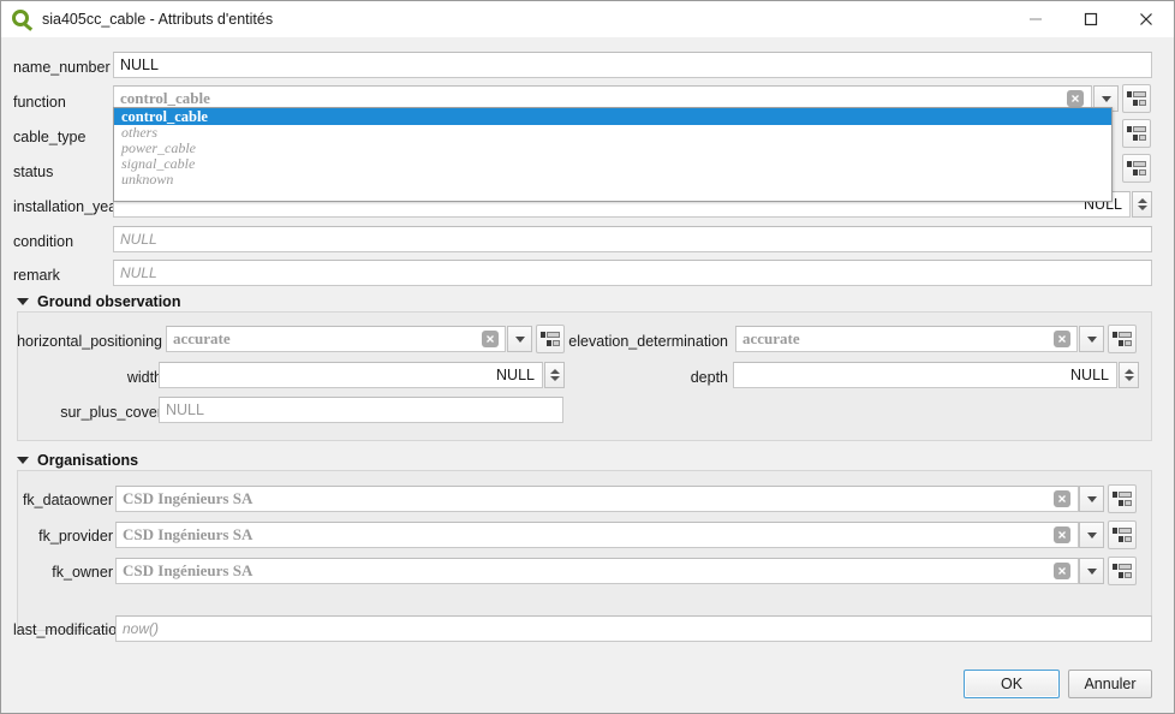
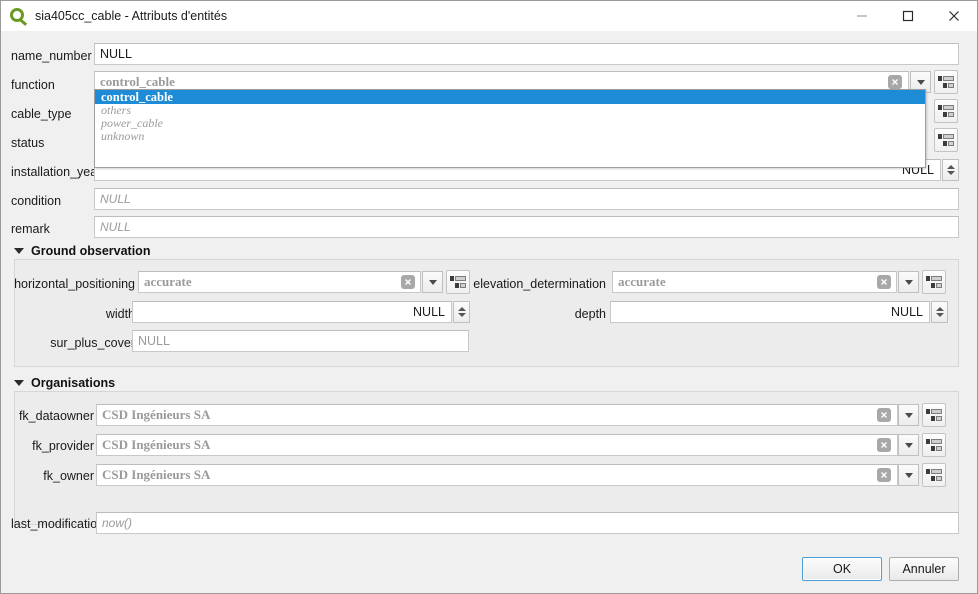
  sia405cc_cable - Attributs d'entités
  name_number
  NULL
  function
  control_cable
  cable_type
  status
  control_cable
  others
  power_cable
- signal_cable
  unknown
  installation_ye
  NULL
  condition
  NULL
  remark
  NULL
  Ground observation
  horizontal_positioning
  accurate
  elevation_determination
  accurate
  widt
  NULL
  depth
  NULL
  sur_plus_cove
  NULL
  Organisations
  fk_dataowner
  CSD Ingénieurs SA
  fk_provider
  CSD Ingénieurs SA
  fk_owner
  CSD Ingénieurs SA
  last_modificatio
  now()
  OK
  Annuler
